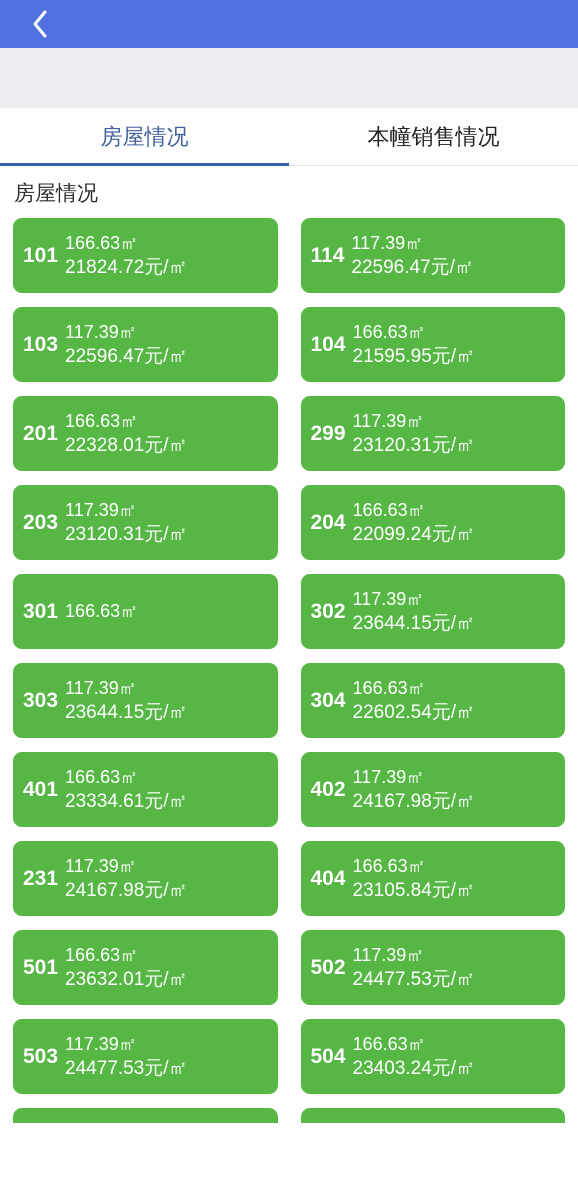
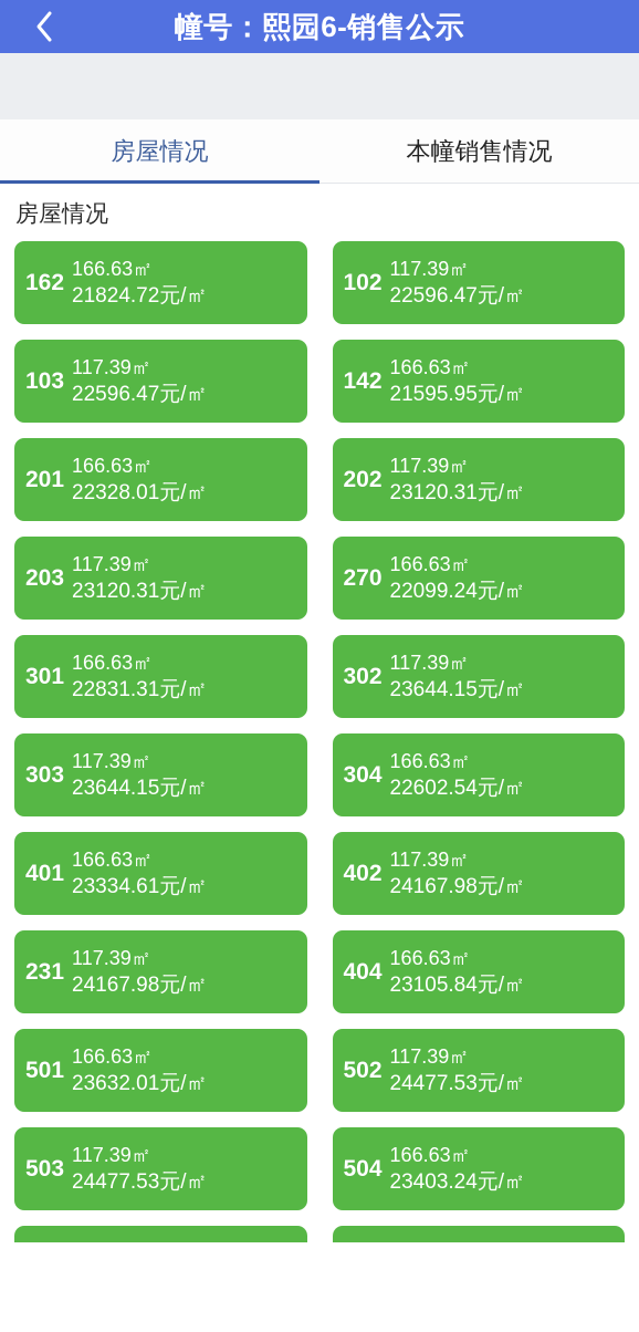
+ 幢号：熙园6-销售公示
  房屋情况
  本幢销售情况
  房屋情况
- 101
+ 162
  166.63㎡
  21824.72元/㎡
- 114
+ 102
  117.39㎡
  22596.47元/㎡
  103
  117.39㎡
  22596.47元/㎡
- 104
+ 142
  166.63㎡
  21595.95元/㎡
  201
  166.63㎡
  22328.01元/㎡
- 299
+ 202
  117.39㎡
  23120.31元/㎡
  203
  117.39㎡
  23120.31元/㎡
- 204
+ 270
  166.63㎡
  22099.24元/㎡
  301
  166.63㎡
+ 22831.31元/㎡
  302
  117.39㎡
  23644.15元/㎡
  303
  117.39㎡
  23644.15元/㎡
  304
  166.63㎡
  22602.54元/㎡
  401
  166.63㎡
  23334.61元/㎡
  402
  117.39㎡
  24167.98元/㎡
  231
  117.39㎡
  24167.98元/㎡
  404
  166.63㎡
  23105.84元/㎡
  501
  166.63㎡
  23632.01元/㎡
  502
  117.39㎡
  24477.53元/㎡
  503
  117.39㎡
  24477.53元/㎡
  504
  166.63㎡
  23403.24元/㎡
